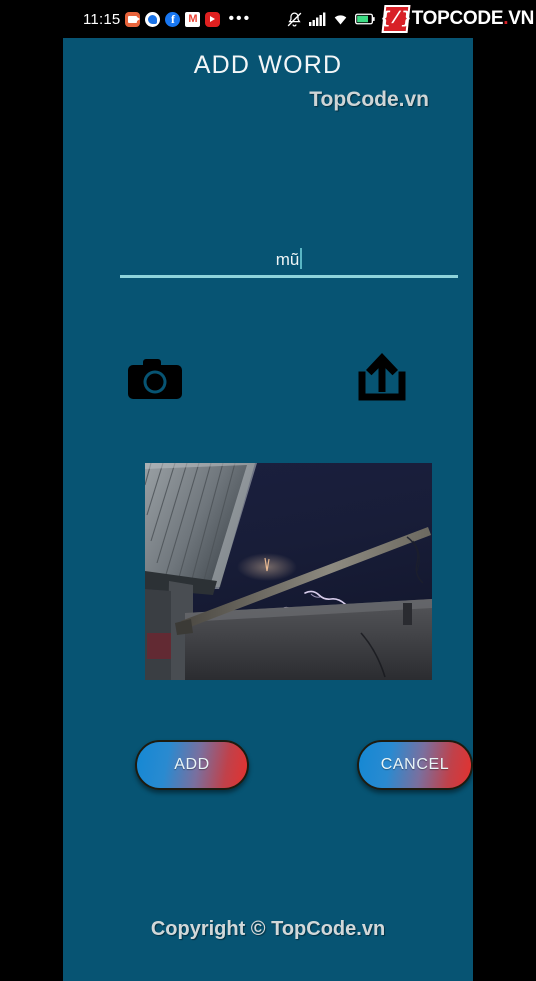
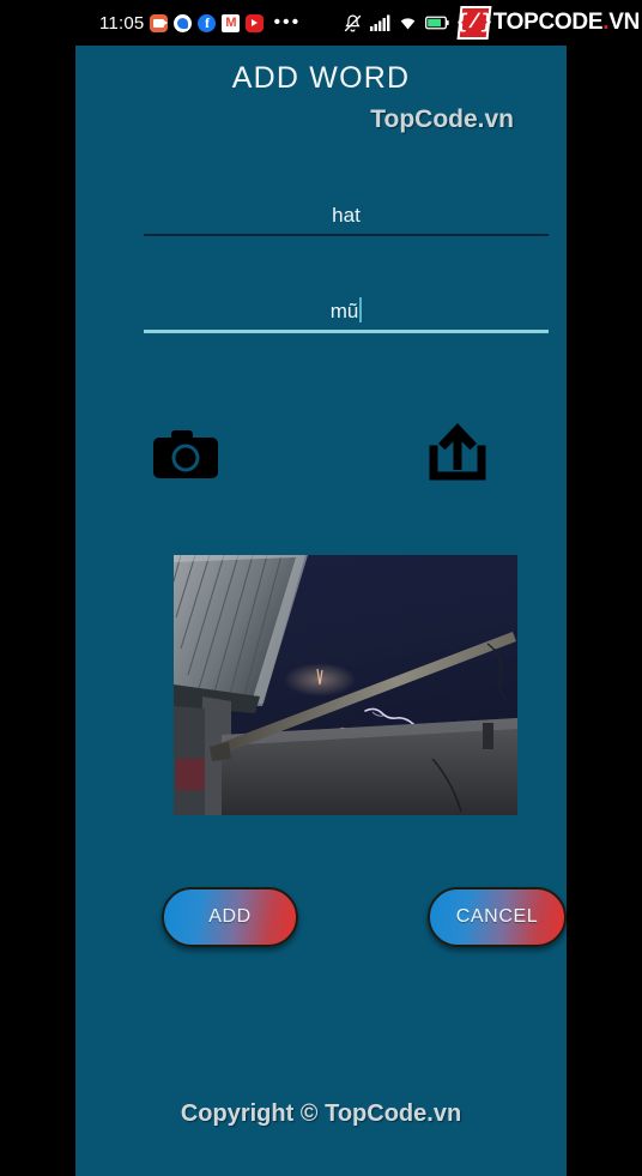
- 11:15
+ 11:05
  f
  M
  •••
  TOPCODE.VN
  ADD WORD
  TopCode.vn
+ hat
  mũ
  ADD
  CANCEL
  Copyright © TopCode.vn
